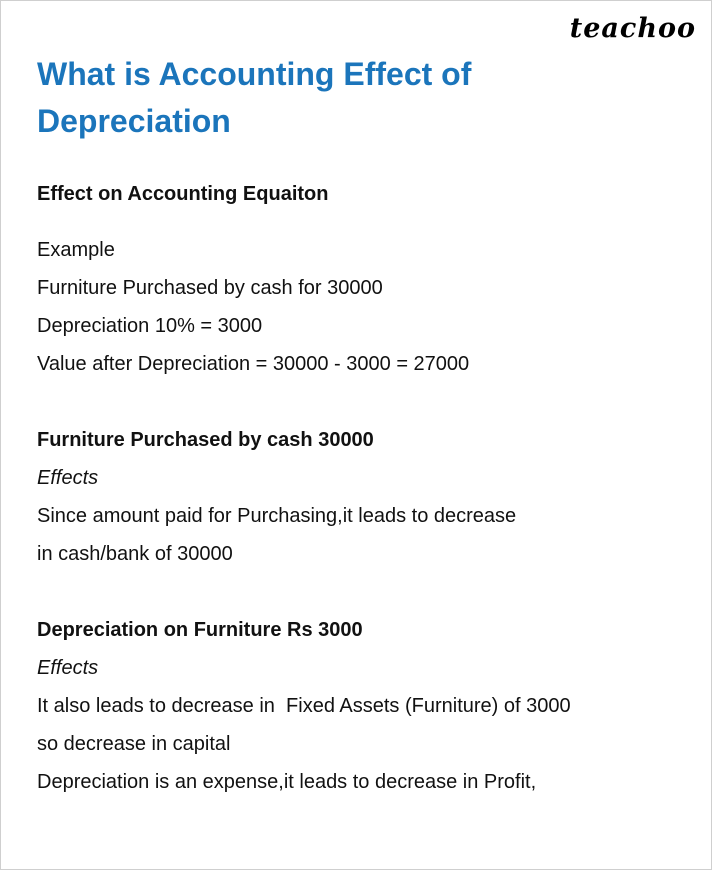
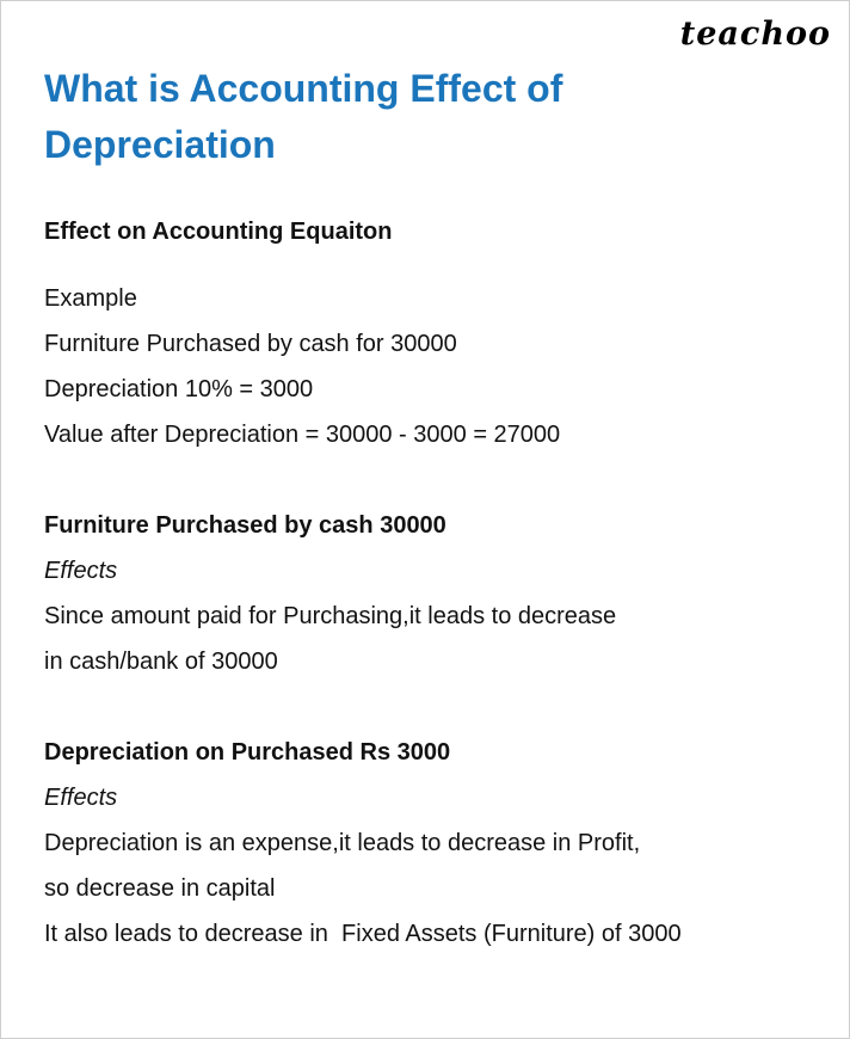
  teachoo
  What is Accounting Effect of
  Depreciation
  Effect on Accounting Equaiton
  Example
  Furniture Purchased by cash for 30000
  Depreciation 10% = 3000
  Value after Depreciation = 30000 - 3000 = 27000
  Furniture Purchased by cash 30000
  Effects
  Since amount paid for Purchasing,it leads to decrease
  in cash/bank of 30000
- Depreciation on Furniture Rs 3000
+ Depreciation on Purchased Rs 3000
  Effects
- It also leads to decrease in Fixed Assets (Furniture) of 3000
+ Depreciation is an expense,it leads to decrease in Profit,
  so decrease in capital
- Depreciation is an expense,it leads to decrease in Profit,
+ It also leads to decrease in Fixed Assets (Furniture) of 3000
